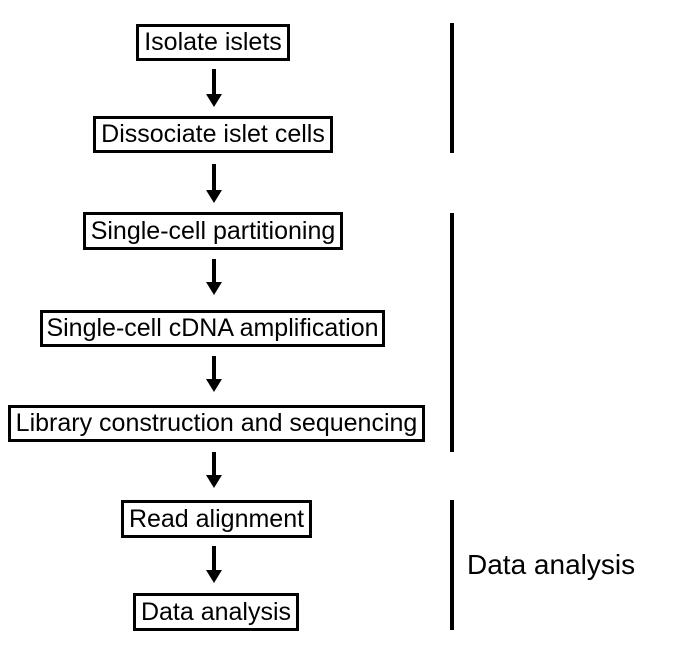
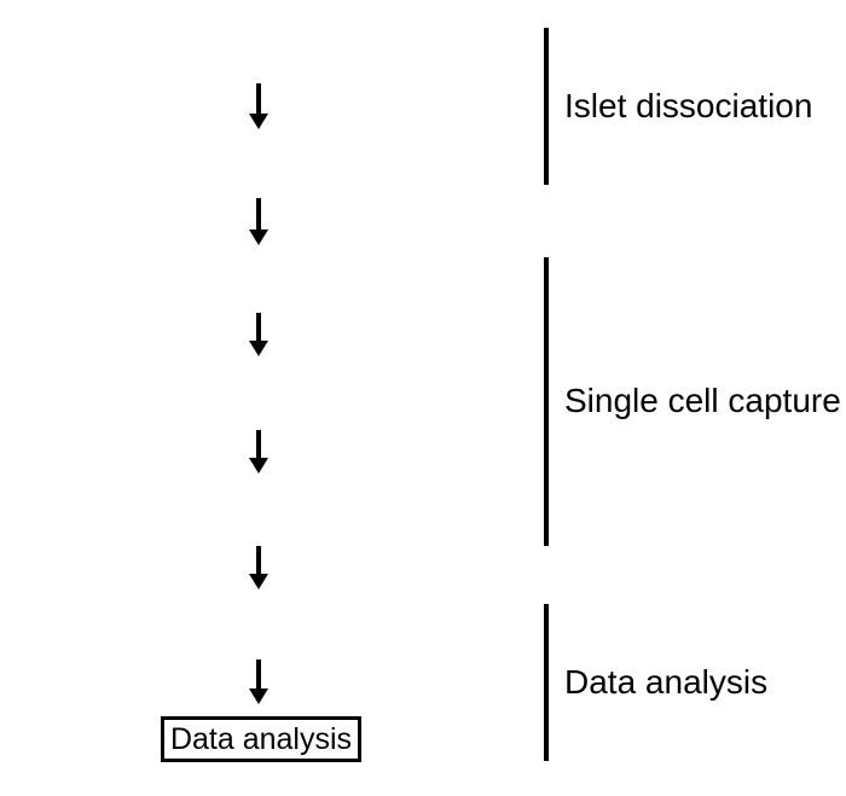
- Isolate islets
- Dissociate islet cells
- Single-cell partitioning
- Single-cell cDNA amplification
- Library construction and sequencing
- Read alignment
  Data analysis
+ Islet dissociation
+ Single cell capture
  Data analysis
